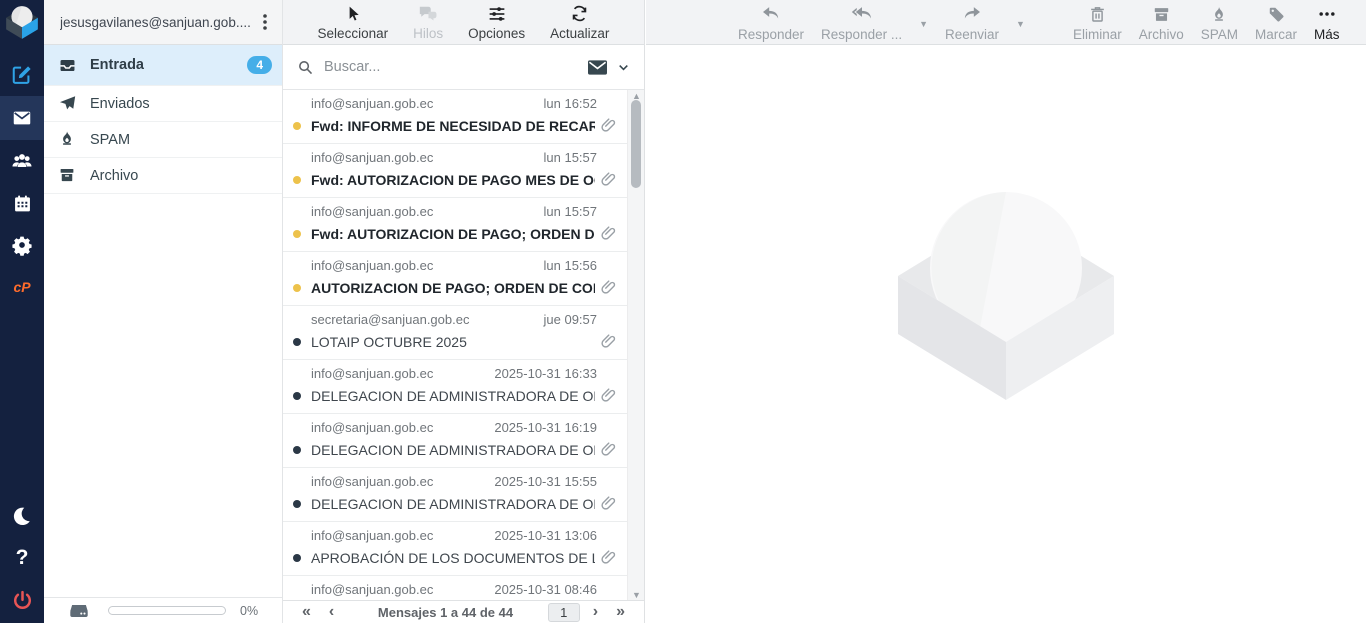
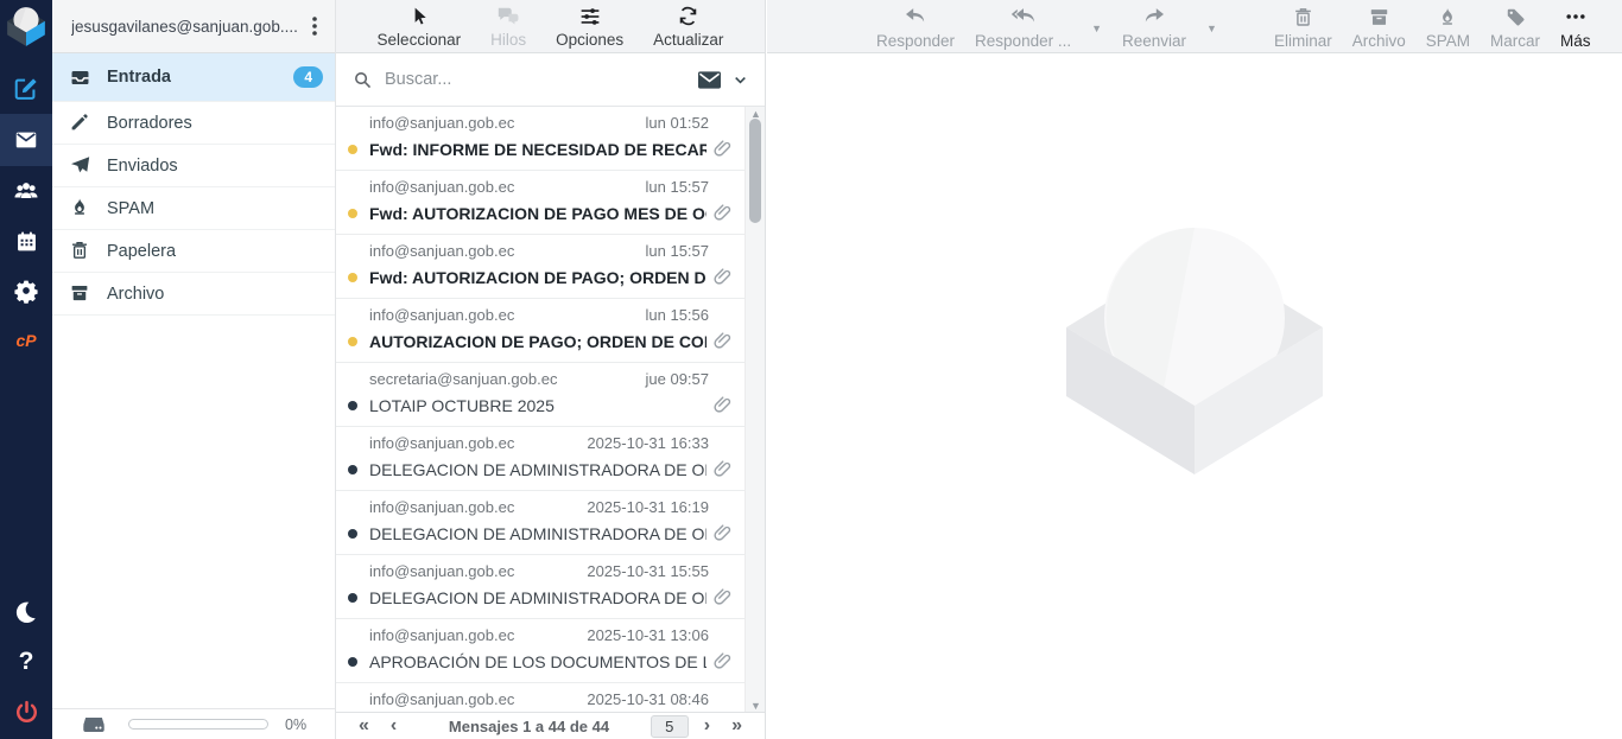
  cP
  ?
  jesusgavilanes@sanjuan.gob....
  Entrada
  4
+ Borradores
  Enviados
  SPAM
+ Papelera
  Archivo
  0%
  Seleccionar
  Hilos
  Opciones
  Actualizar
  Buscar...
  info@sanjuan.gob.ec
- lun 16:52
+ lun 01:52
  Fwd: INFORME DE NECESIDAD DE RECAR
  info@sanjuan.gob.ec
  lun 15:57
  Fwd: AUTORIZACION DE PAGO MES DE O
  info@sanjuan.gob.ec
  lun 15:57
  Fwd: AUTORIZACION DE PAGO; ORDEN D
  info@sanjuan.gob.ec
  lun 15:56
  AUTORIZACION DE PAGO; ORDEN DE CO
  secretaria@sanjuan.gob.ec
  jue 09:57
  LOTAIP OCTUBRE 2025
  info@sanjuan.gob.ec
  2025-10-31 16:33
  DELEGACION DE ADMINISTRADORA DE O
  info@sanjuan.gob.ec
  2025-10-31 16:19
  DELEGACION DE ADMINISTRADORA DE O
  info@sanjuan.gob.ec
  2025-10-31 15:55
  DELEGACION DE ADMINISTRADORA DE O
  info@sanjuan.gob.ec
  2025-10-31 13:06
  APROBACIÓN DE LOS DOCUMENTOS DE
  info@sanjuan.gob.ec
  2025-10-31 08:46
  ▲
  ▼
  «
  ‹
  Mensajes 1 a 44 de 44
- 1
+ 5
  ›
  »
  Responder
  Responder ...
  ▼
  Reenviar
  ▼
  Eliminar
  Archivo
  SPAM
  Marcar
  Más
